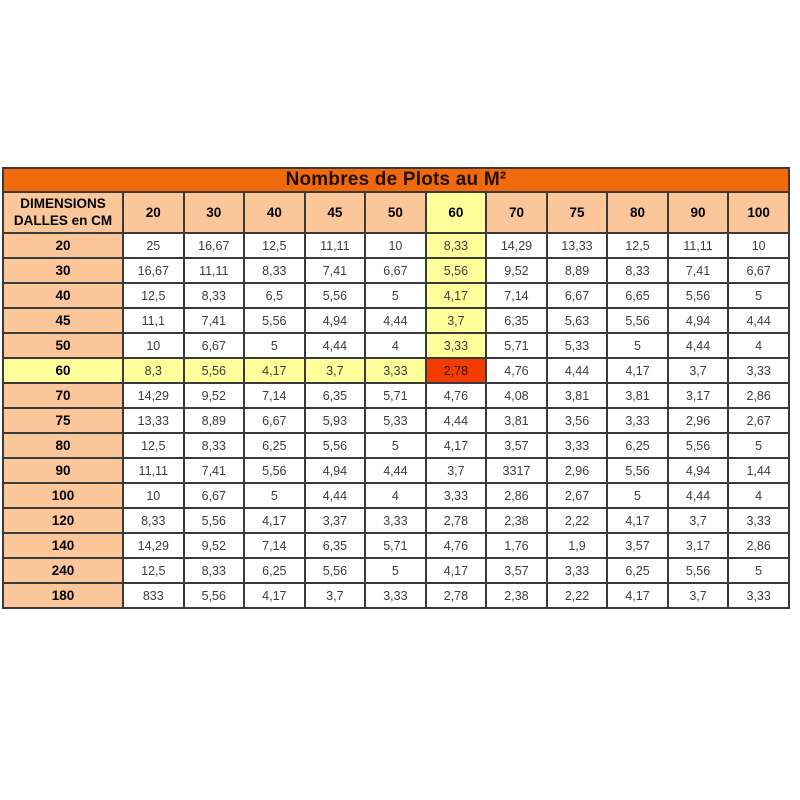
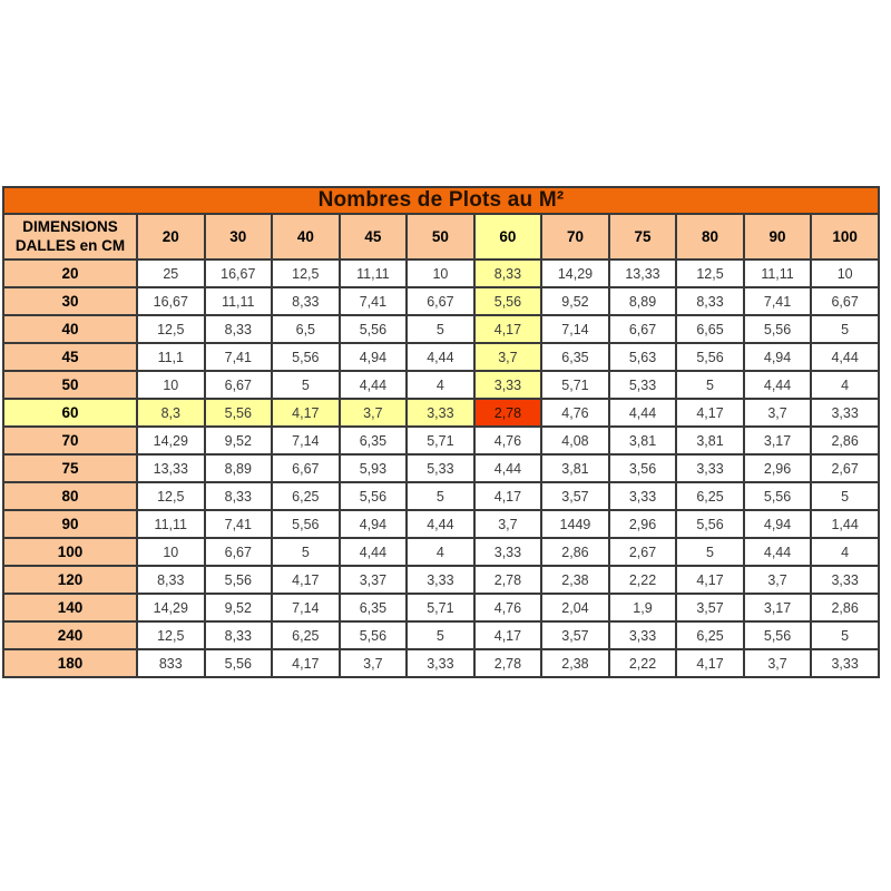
  Nombres de Plots au M²
  DIMENSIONS DALLES en CM	20	30	40	45	50	60	70	75	80	90	100
  20	25	16,67	12,5	11,11	10	8,33	14,29	13,33	12,5	11,11	10
  30	16,67	11,11	8,33	7,41	6,67	5,56	9,52	8,89	8,33	7,41	6,67
  40	12,5	8,33	6,5	5,56	5	4,17	7,14	6,67	6,65	5,56	5
  45	11,1	7,41	5,56	4,94	4,44	3,7	6,35	5,63	5,56	4,94	4,44
  50	10	6,67	5	4,44	4	3,33	5,71	5,33	5	4,44	4
  60	8,3	5,56	4,17	3,7	3,33	2,78	4,76	4,44	4,17	3,7	3,33
  70	14,29	9,52	7,14	6,35	5,71	4,76	4,08	3,81	3,81	3,17	2,86
  75	13,33	8,89	6,67	5,93	5,33	4,44	3,81	3,56	3,33	2,96	2,67
  80	12,5	8,33	6,25	5,56	5	4,17	3,57	3,33	6,25	5,56	5
- 90	11,11	7,41	5,56	4,94	4,44	3,7	3317	2,96	5,56	4,94	1,44
+ 90	11,11	7,41	5,56	4,94	4,44	3,7	1449	2,96	5,56	4,94	1,44
  100	10	6,67	5	4,44	4	3,33	2,86	2,67	5	4,44	4
  120	8,33	5,56	4,17	3,37	3,33	2,78	2,38	2,22	4,17	3,7	3,33
- 140	14,29	9,52	7,14	6,35	5,71	4,76	1,76	1,9	3,57	3,17	2,86
+ 140	14,29	9,52	7,14	6,35	5,71	4,76	2,04	1,9	3,57	3,17	2,86
  240	12,5	8,33	6,25	5,56	5	4,17	3,57	3,33	6,25	5,56	5
  180	833	5,56	4,17	3,7	3,33	2,78	2,38	2,22	4,17	3,7	3,33
